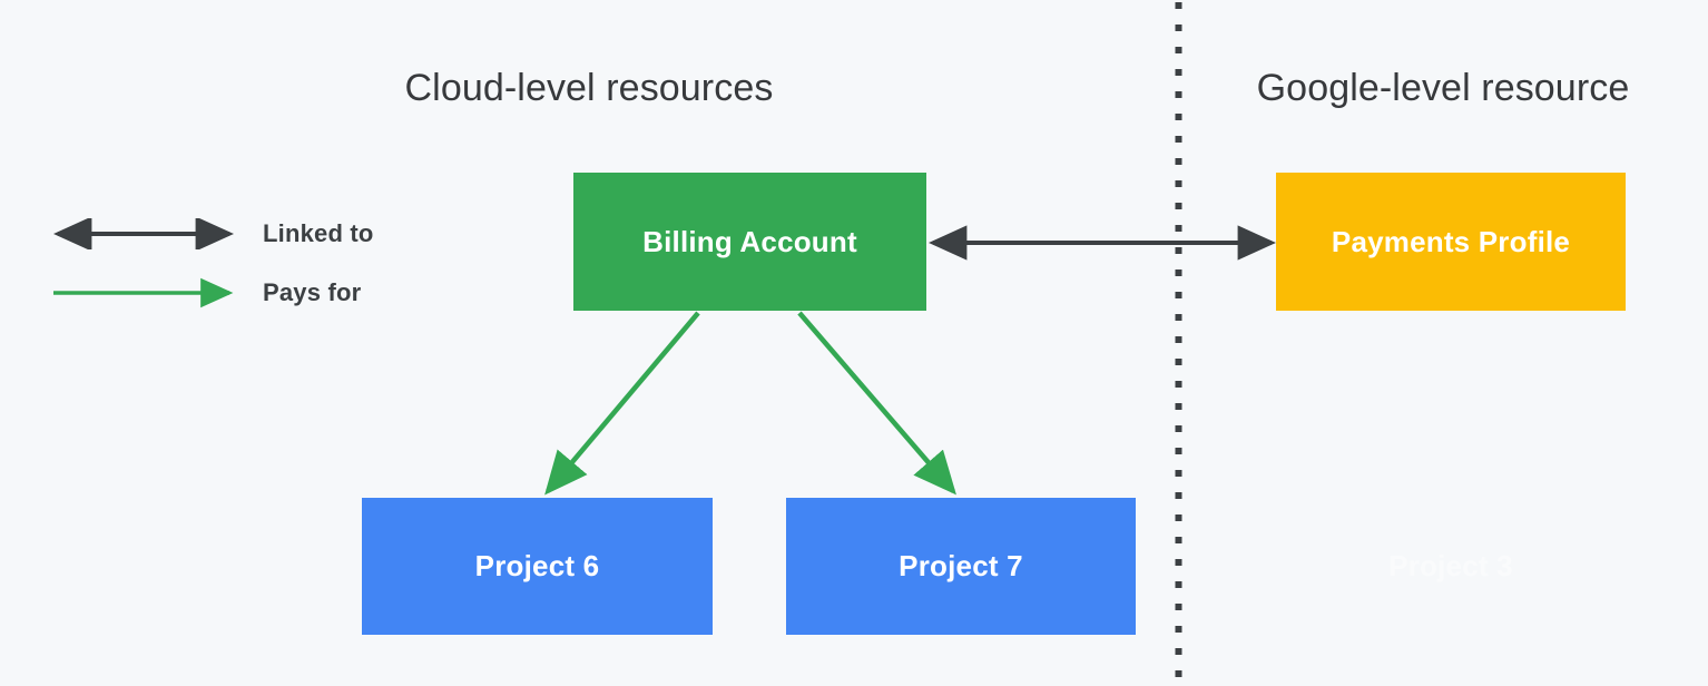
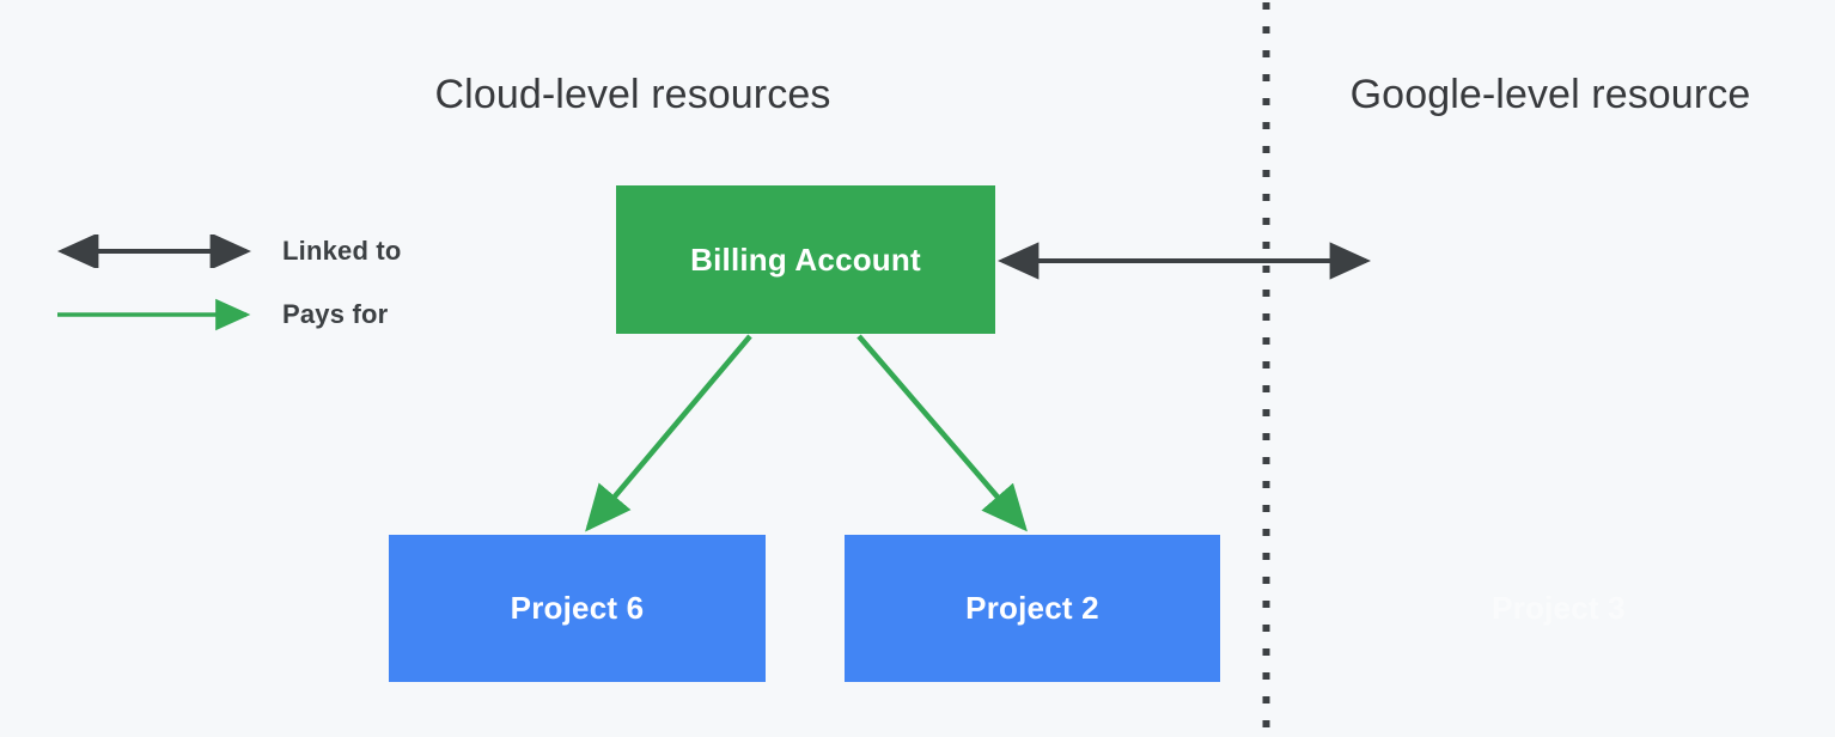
  Cloud-level resources
  Google-level resource
  Linked to
  Pays for
  Billing Account
- Payments Profile
  Project 6
- Project 7
+ Project 2
